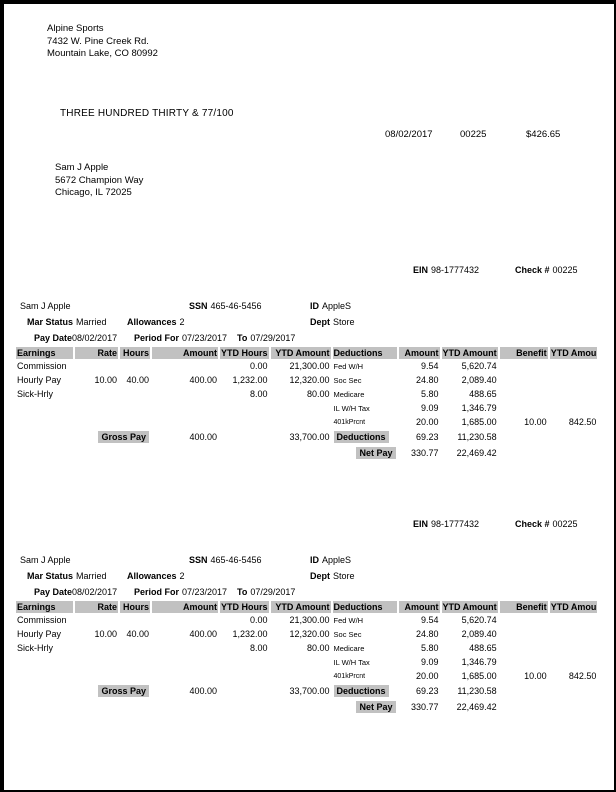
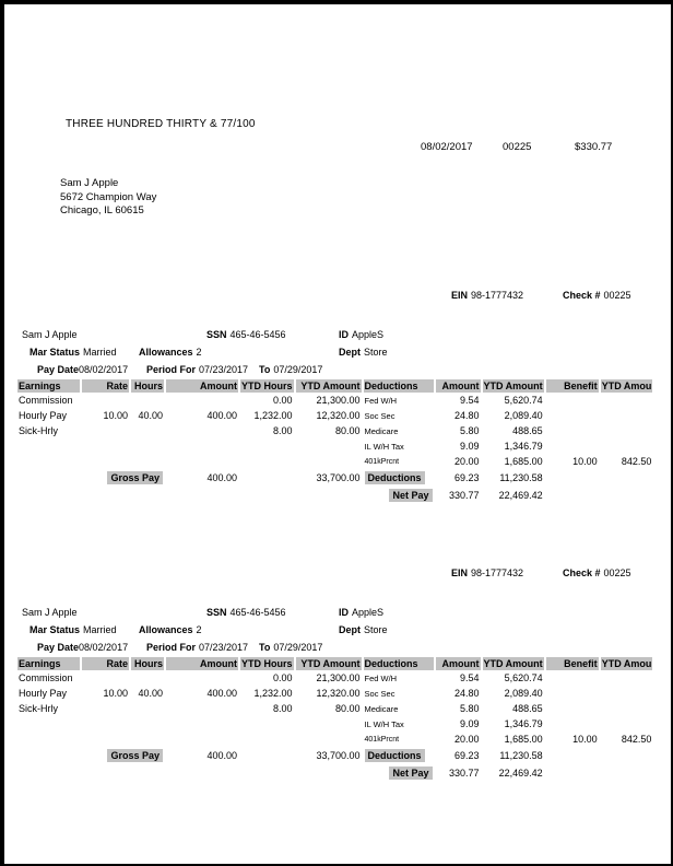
- Alpine Sports
- 7432 W. Pine Creek Rd.
- Mountain Lake, CO 80992
  THREE HUNDRED THIRTY & 77/100
  08/02/2017
  00225
- $426.65
+ $330.77
  Sam J Apple
  5672 Champion Way
- Chicago, IL 72025
+ Chicago, IL 60615
  EIN 98-1777432
  Check # 00225
  Sam J Apple
  SSN 465-46-5456
  ID AppleS
  Mar Status Married
  Allowances 2
  Dept Store
  Pay Date08/02/2017
  Period For 07/23/2017
  To 07/29/2017
  Earnings	Rate	Hours	Amount	YTD Hours	YTD Amount	Deductions	Amount	YTD Amount	Benefit	YTD Amou
  Commission				0.00	21,300.00	Fed W/H	9.54	5,620.74
  Hourly Pay	10.00	40.00	400.00	1,232.00	12,320.00	Soc Sec	24.80	2,089.40
  Sick-Hrly				8.00	80.00	Medicare	5.80	488.65
  						IL W/H Tax	9.09	1,346.79
  							20.00	1,685.00	10.00	842.50
  	Gross Pay	400.00		33,700.00	Deductions	69.23	11,230.58
  						Net Pay	330.77	22,469.42
  EIN 98-1777432
  Check # 00225
  Sam J Apple
  SSN 465-46-5456
  ID AppleS
  Mar Status Married
  Allowances 2
  Dept Store
  Pay Date08/02/2017
  Period For 07/23/2017
  To 07/29/2017
  Earnings	Rate	Hours	Amount	YTD Hours	YTD Amount	Deductions	Amount	YTD Amount	Benefit	YTD Amou
  Commission				0.00	21,300.00	Fed W/H	9.54	5,620.74
  Hourly Pay	10.00	40.00	400.00	1,232.00	12,320.00	Soc Sec	24.80	2,089.40
  Sick-Hrly				8.00	80.00	Medicare	5.80	488.65
  						IL W/H Tax	9.09	1,346.79
  							20.00	1,685.00	10.00	842.50
  	Gross Pay	400.00		33,700.00	Deductions	69.23	11,230.58
  						Net Pay	330.77	22,469.42
